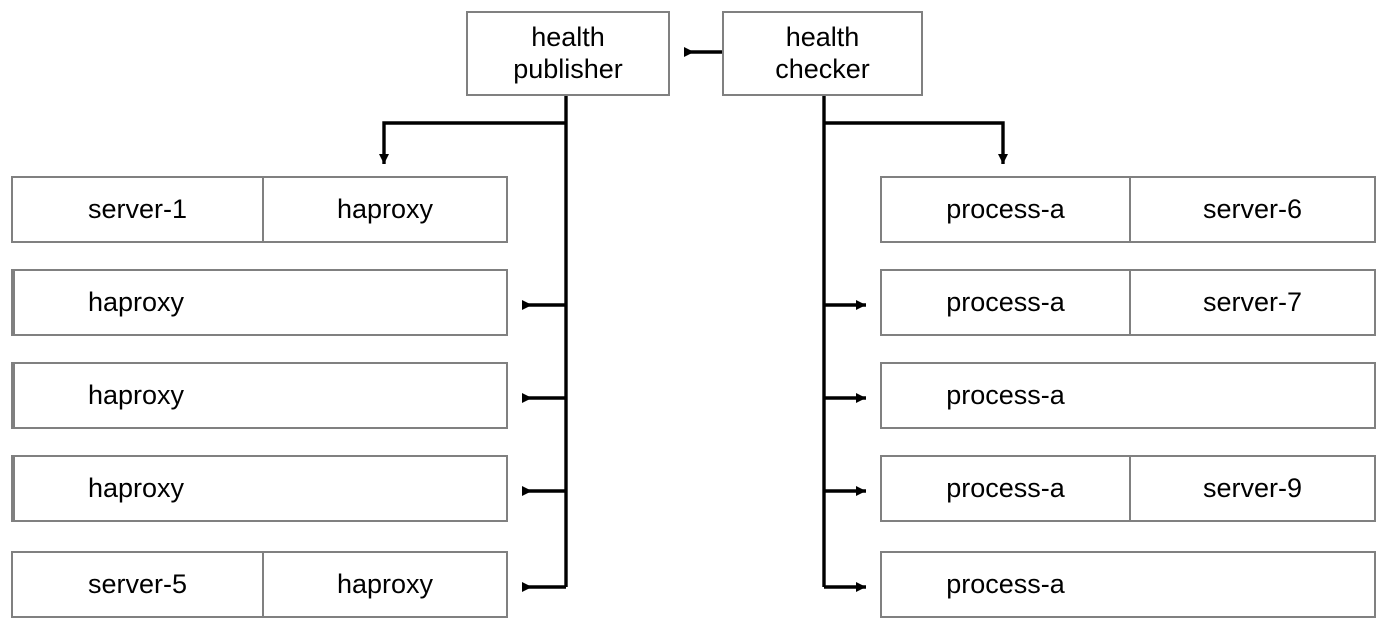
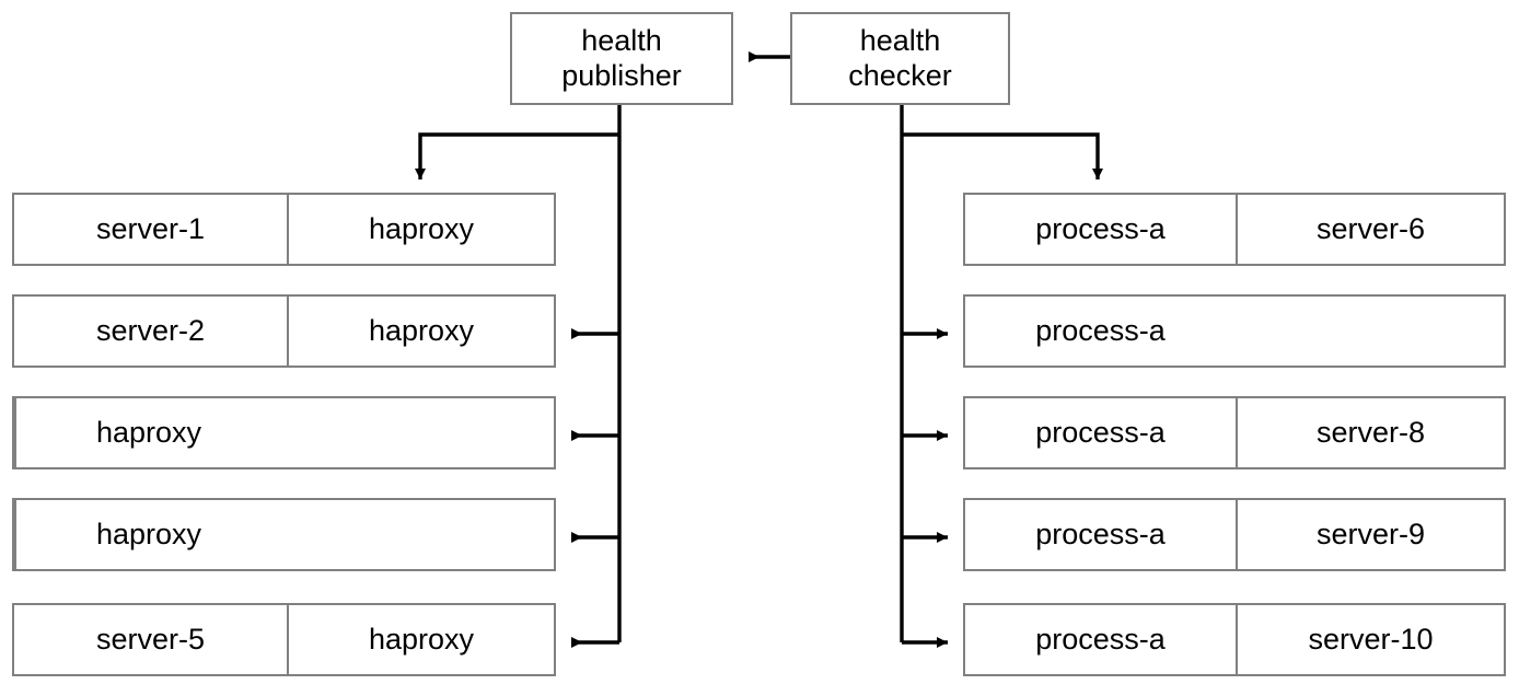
  health
  publisher
  health
  checker
  server-1
  haproxy
+ server-2
  haproxy
  haproxy
  haproxy
  server-5
  haproxy
  process-a
  server-6
  process-a
- server-7
  process-a
+ server-8
  process-a
  server-9
  process-a
+ server-10
